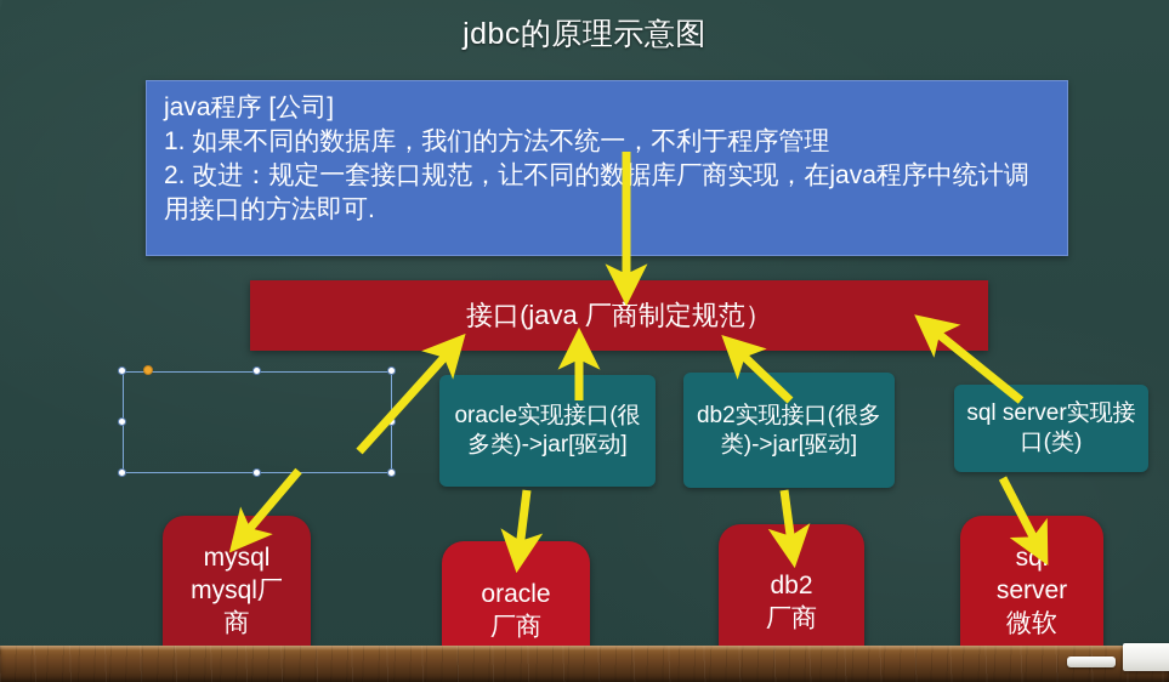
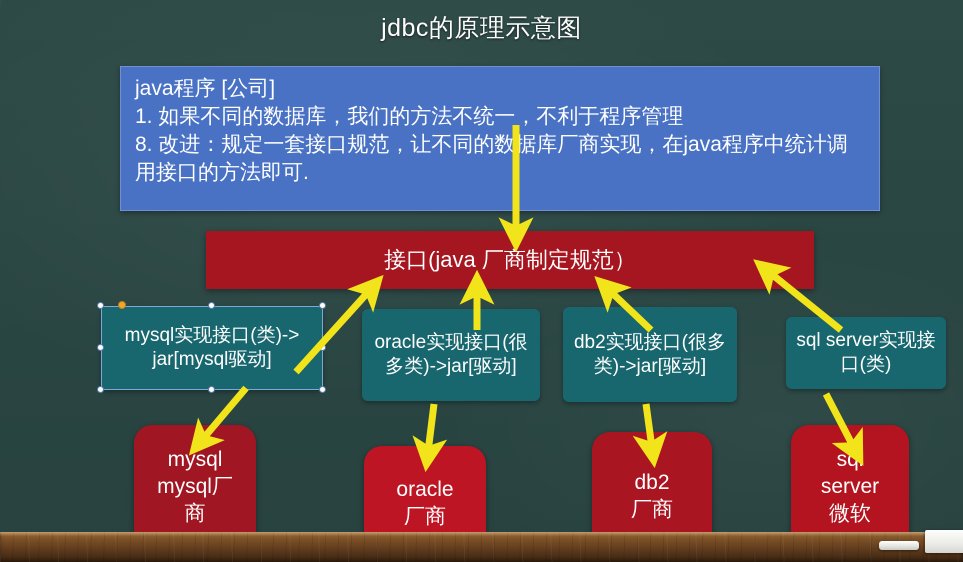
  jdbc的原理示意图
  java程序 [公司]
  1. 如果不同的数据库，我们的方法不统一，不利于程序管理
- 2. 改进：规定一套接口规范，让不同的数据库厂商实现，在java程序中统计调用接口的方法即可.
+ 8. 改进：规定一套接口规范，让不同的数据库厂商实现，在java程序中统计调用接口的方法即可.
  接口(java 厂商制定规范）
+ mysql实现接口(类)-> jar[mysql驱动]
  oracle实现接口(很多类)->jar[驱动]
  db2实现接口(很多类)->jar[驱动]
  sql server实现接口(类)
  mysql
  mysql厂
  商
  oracle
  厂商
  db2
  厂商
  sql
  server
  微软
